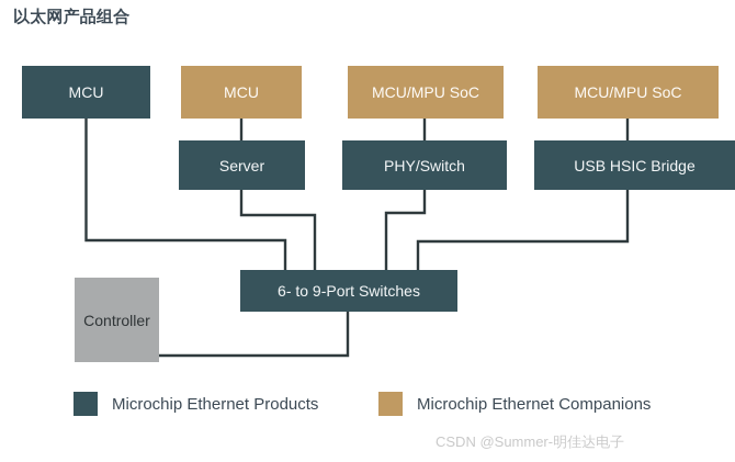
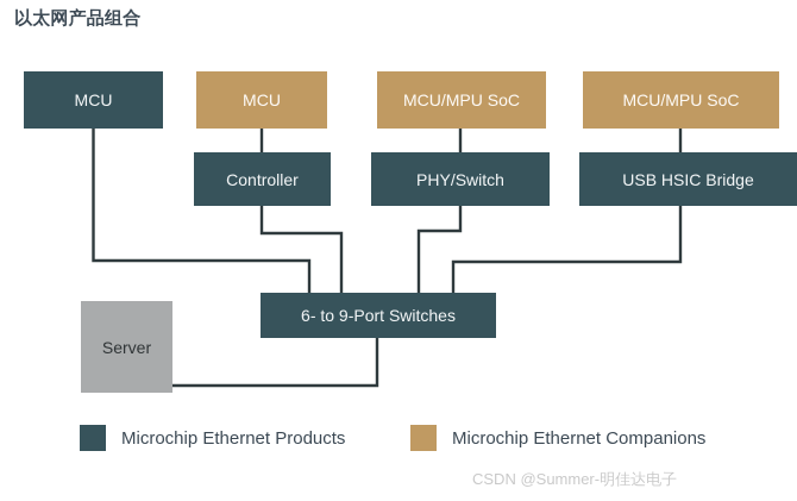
  以太网产品组合
  MCU
  MCU
  MCU/MPU SoC
  MCU/MPU SoC
- Server
+ Controller
  PHY/Switch
  USB HSIC Bridge
  6- to 9-Port Switches
- Controller
+ Server
  Microchip Ethernet Products
  Microchip Ethernet Companions
  CSDN @Summer-明佳达电子
